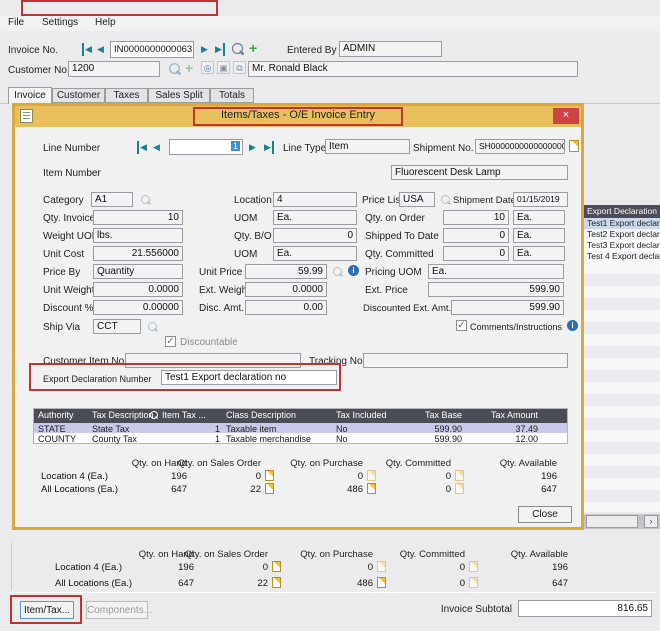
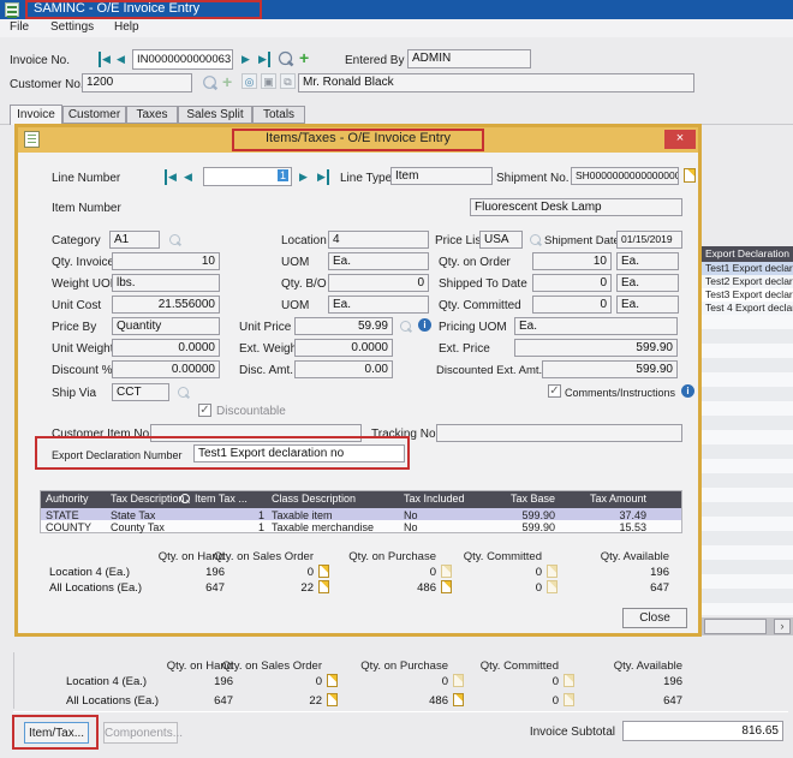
+ SAMINC - O/E Invoice Entry
  File
  Settings
  Help
  Invoice No.
  ◀
  ◀
  IN0000000000063
  ▶
  ▶
  +
  Entered By
  ADMIN
  Customer No
  1200
  +
  ◎
  ▣
  ⧉
  Mr. Ronald Black
  Invoice
  Customer
  Taxes
  Sales Split
  Totals
  Export Declaration
  Test1 Export declar
  Test2 Export declar
  Test3 Export declar
  Test 4 Export decla
  ›
  Items/Taxes - O/E Invoice Entry
  ×
  Line Number
  ◀
  ◀
  1
  ▶
  ▶
  Line Type
  Item
  Shipment No.
  SH0000000000000000
  Item Number
  Fluorescent Desk Lamp
  Category
  A1
  Location
  4
  Price Lis
  USA
  Shipment Dat
  01/15/2019
  Qty. Invoic
  10
  UOM
  Ea.
  Qty. on Order
  10
  Ea.
  Weight UO
  lbs.
  Qty. B/O
  0
  Shipped To Date
  0
  Ea.
  Unit Cost
  21.556000
  UOM
  Ea.
  Qty. Committed
  0
  Ea.
  Price By
  Quantity
  Unit Price
  59.99
  i
  Pricing UOM
  Ea.
  Unit Weigh
  0.0000
  Ext. Weig
  0.0000
  Ext. Price
  599.90
  Discount %
  0.00000
  Disc. Amt.
  0.00
  Discounted Ext. Amt.
  599.90
  Ship Via
  CCT
  ✓
  Comments/Instructions
  i
  ✓
  Discountable
  Customer Item No
  Tracking No
  Export Declaration Number
  Test1 Export declaration no
  Authority
  Tax Descriptio
  Item Tax ...
  Class Description
  Tax Included
  Tax Base
  Tax Amount
  STATE
  State Tax
  1
  Taxable item
  No
  599.90
  37.49
  COUNTY
  County Tax
  1
  Taxable merchandise
  No
  599.90
- 12.00
+ 15.53
  Qty. on Hand
  Qty. on Sales Order
  Qty. on Purchase
  Qty. Committed
  Qty. Available
  Location 4 (Ea.)
  196
  0
  0
  0
  196
  All Locations (Ea.)
  647
  22
  486
  0
  647
  Close
  Qty. on Hand
  Qty. on Sales Order
  Qty. on Purchase
  Qty. Committed
  Qty. Available
  Location 4 (Ea.)
  196
  0
  0
  0
  196
  All Locations (Ea.)
  647
  22
  486
  0
  647
  Item/Tax...
  Components...
  Invoice Subtotal
  816.65
